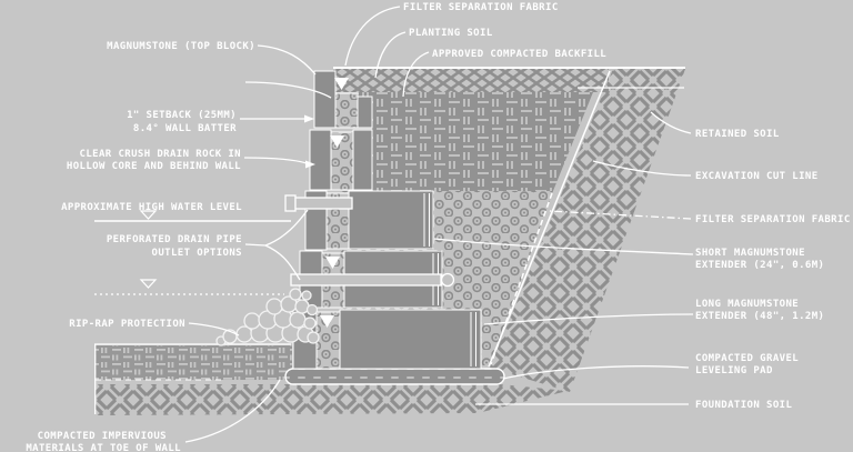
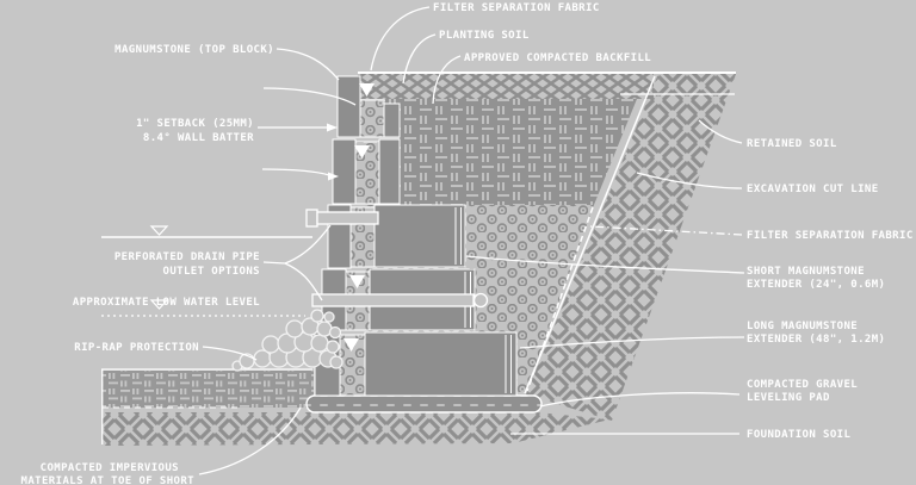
  MAGNUMSTONE (TOP BLOCK)
  1" SETBACK (25MM)
  8.4° WALL BATTER
- CLEAR CRUSH DRAIN ROCK IN
- HOLLOW CORE AND BEHIND WALL
- APPROXIMATE HIGH WATER LEVEL
  PERFORATED DRAIN PIPE
  OUTLET OPTIONS
+ APPROXIMATE LOW WATER LEVEL
  RIP-RAP PROTECTION
  COMPACTED IMPERVIOUS
- MATERIALS AT TOE OF WALL
+ MATERIALS AT TOE OF SHORT
  FILTER SEPARATION FABRIC
  PLANTING SOIL
  APPROVED COMPACTED BACKFILL
  RETAINED SOIL
  EXCAVATION CUT LINE
  FILTER SEPARATION FABRIC
  SHORT MAGNUMSTONE
  EXTENDER (24", 0.6M)
  LONG MAGNUMSTONE
  EXTENDER (48", 1.2M)
  COMPACTED GRAVEL
  LEVELING PAD
  FOUNDATION SOIL
